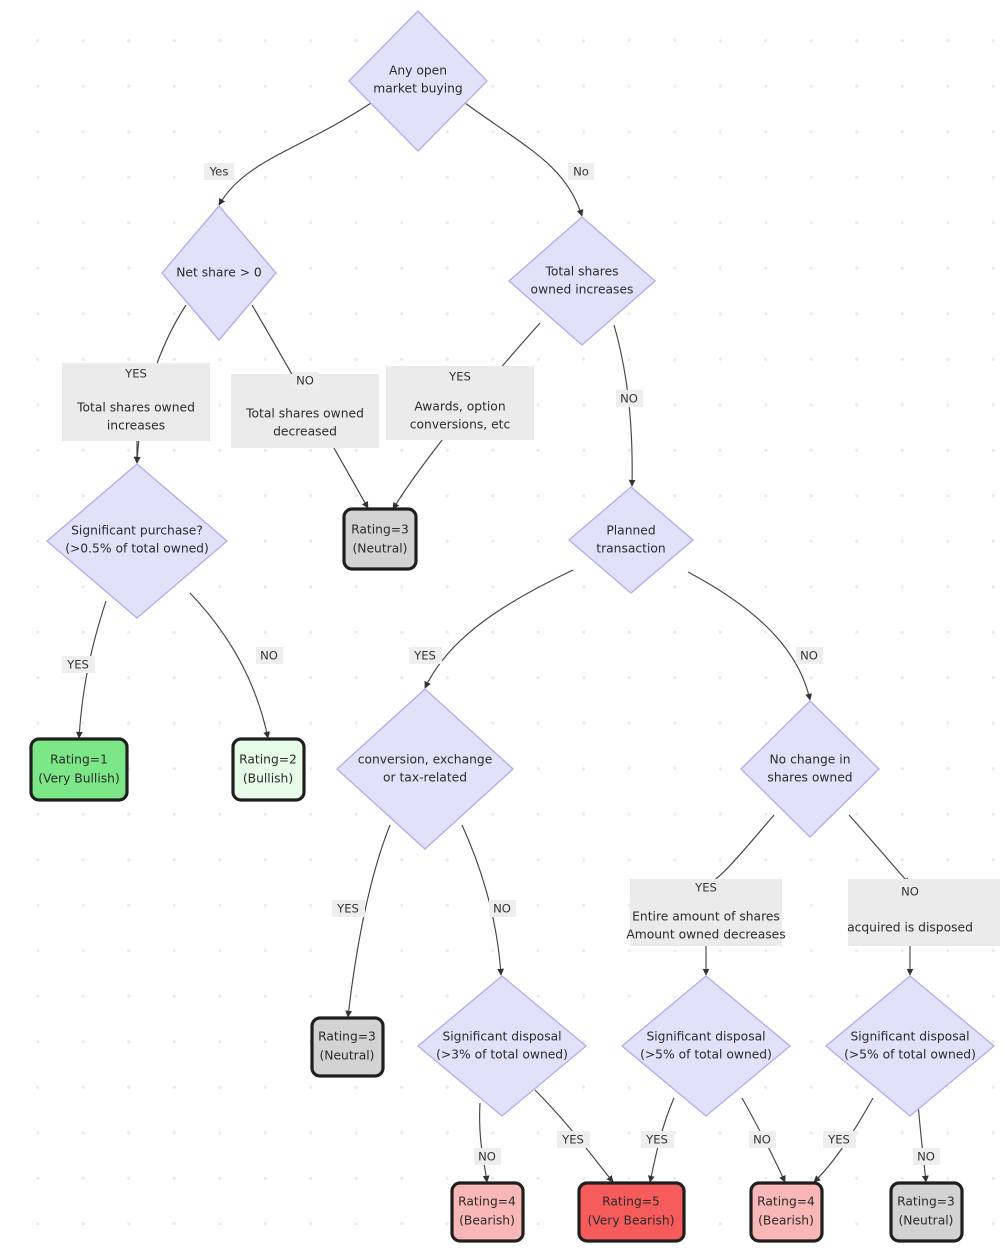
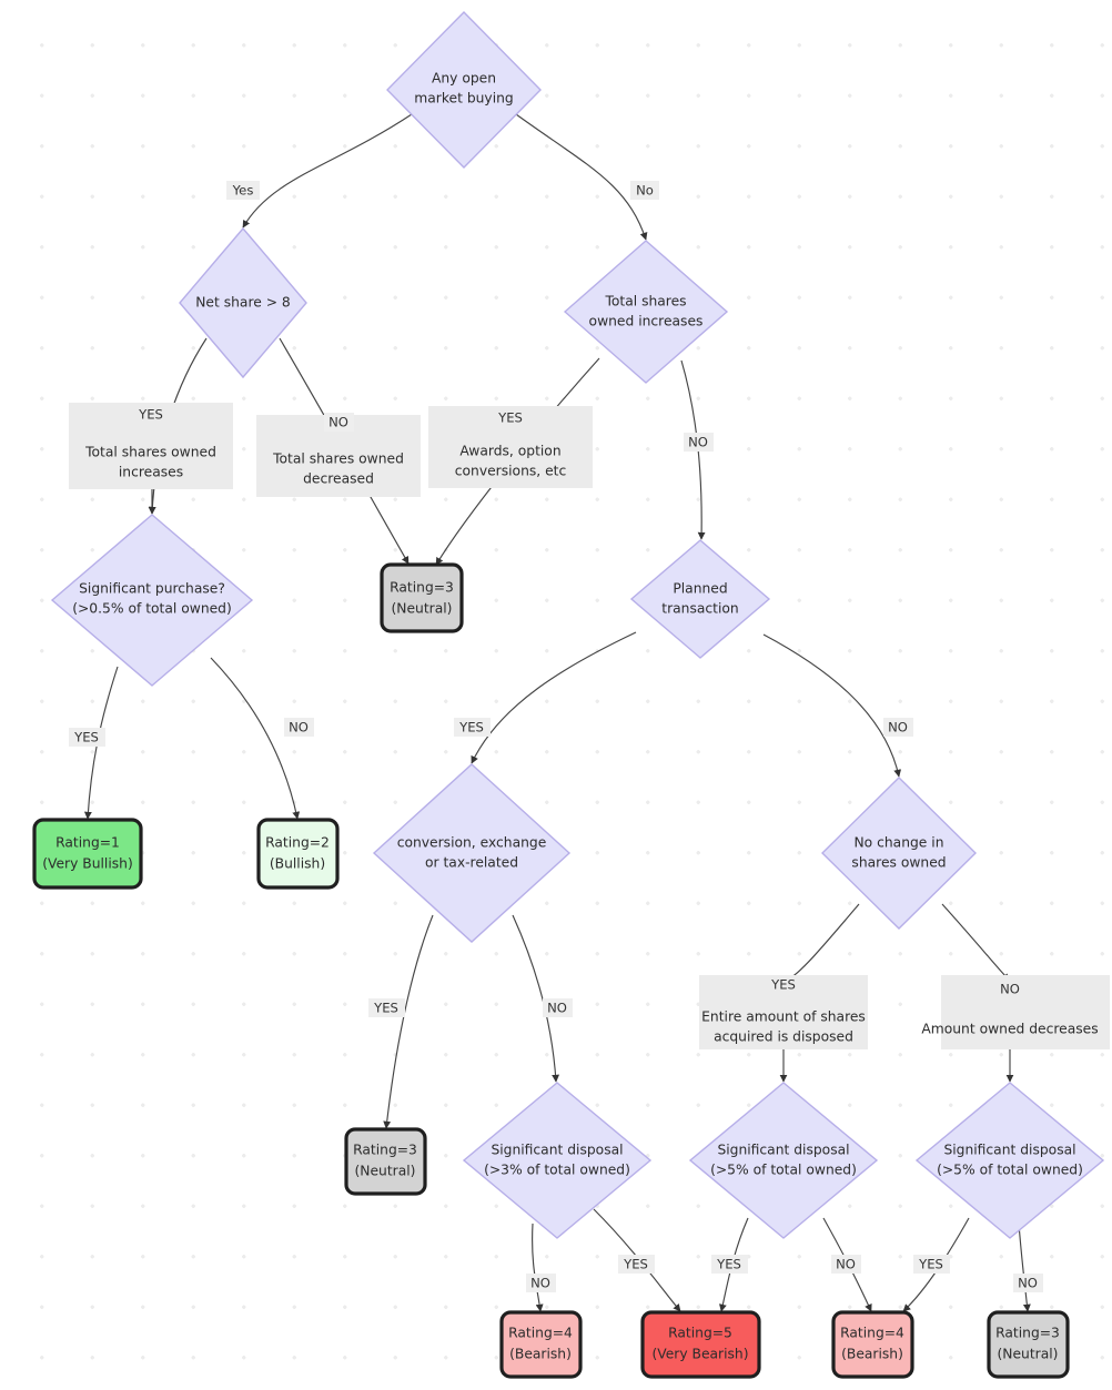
  YES
  Total shares owned
  increases
  Total shares owned
  decreased
  YES
  Awards, option
  conversions, etc
  YES
  Entire amount of shares
- Amount owned decreases
+ acquired is disposed
  NO
- acquired is disposed
+ Amount owned decreases
  Any open
  market buying
- Net share > 0
+ Net share > 8
  Total shares
  owned increases
  Significant purchase?
  (>0.5% of total owned)
  Planned
  transaction
  conversion, exchange
  or tax-related
  No change in
  shares owned
  Significant disposal
  (>3% of total owned)
  Significant disposal
  (>5% of total owned)
  Significant disposal
  (>5% of total owned)
  Rating=3
  (Neutral)
  Rating=1
  (Very Bullish)
  Rating=2
  (Bullish)
  Rating=3
  (Neutral)
  Rating=4
  (Bearish)
  Rating=5
  (Very Bearish)
  Rating=4
  (Bearish)
  Rating=3
  (Neutral)
  Yes
  No
  NO
  NO
  YES
  NO
  YES
  NO
  YES
  NO
  NO
  YES
  YES
  NO
  YES
  NO
